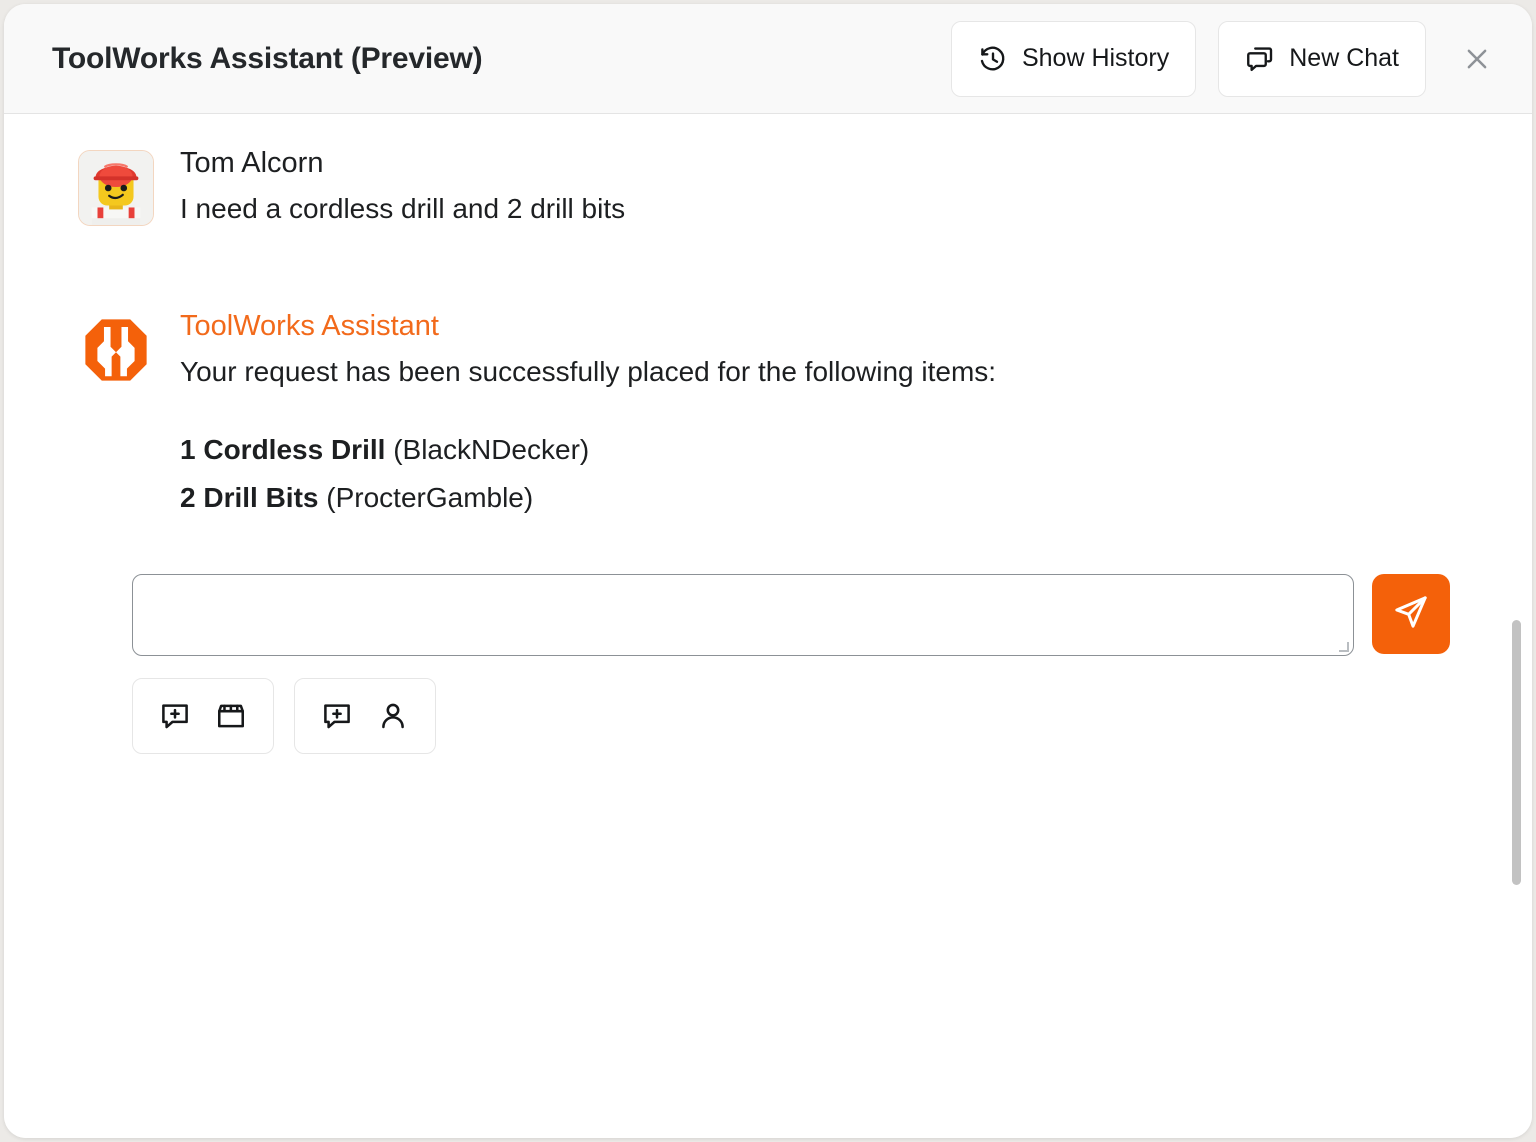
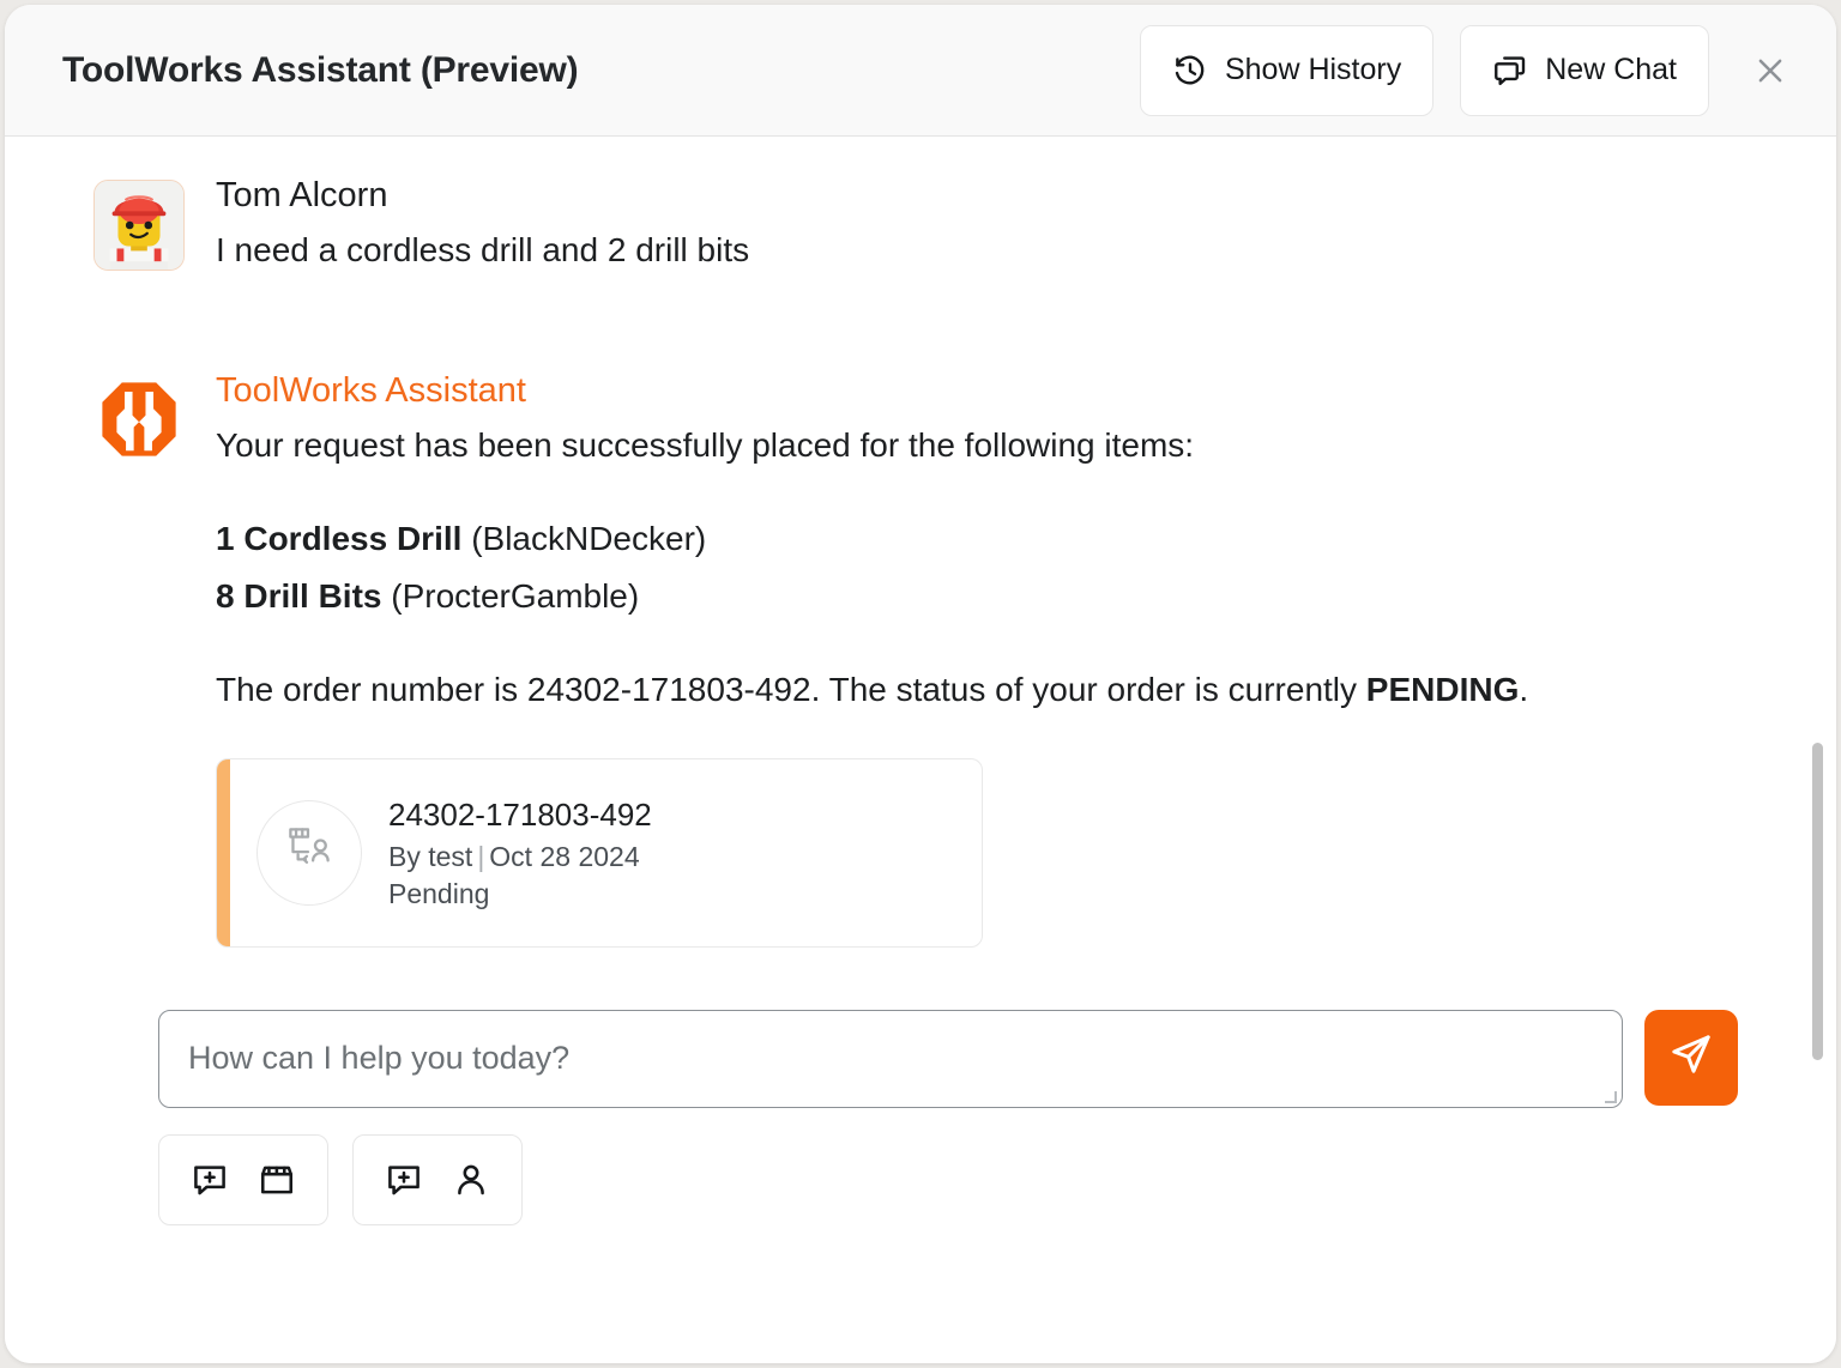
  ToolWorks Assistant (Preview)
  Show History
  New Chat
  Tom Alcorn
  I need a cordless drill and 2 drill bits
  ToolWorks Assistant
  Your request has been successfully placed for the following items:
  1 Cordless Drill (BlackNDecker)
- 2 Drill Bits (ProcterGamble)
+ 8 Drill Bits (ProcterGamble)
+ The order number is 24302-171803-492. The status of your order is currently PENDING.
+ 24302-171803-492
+ By test | Oct 28 2024
+ Pending
+ How can I help you today?
